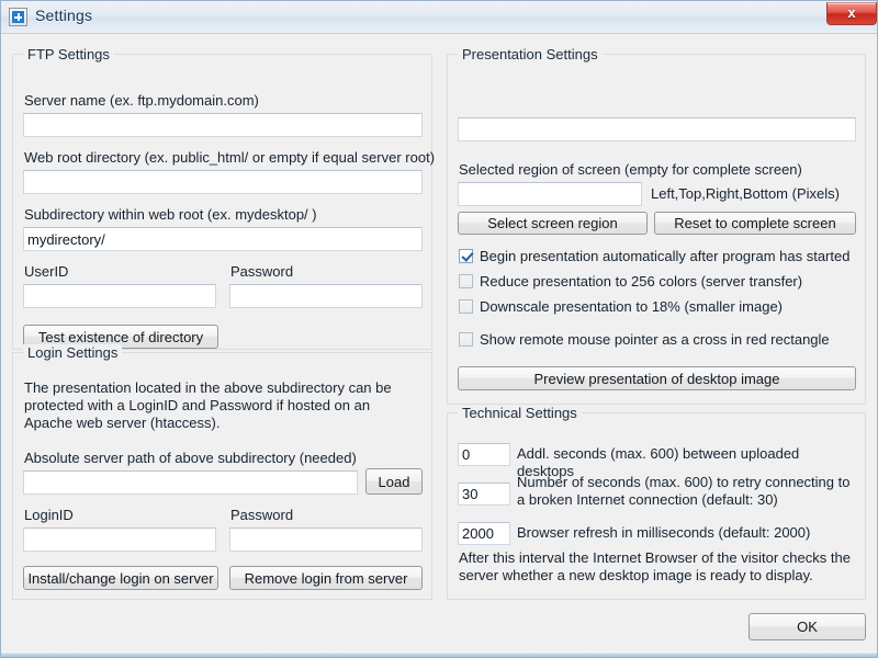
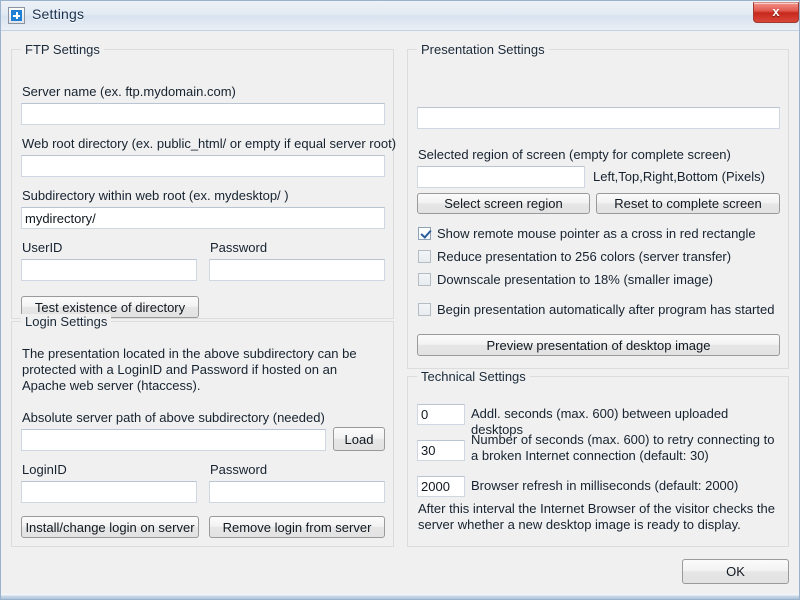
  Settings
  x
  FTP Settings
  Server name (ex. ftp.mydomain.com)
  Web root directory (ex. public_html/ or empty if equal server root)
  Subdirectory within web root (ex. mydesktop/ )
  mydirectory/
  UserID
  Password
  Test existence of directory
  Login Settings
  The presentation located in the above subdirectory can be protected with a LoginID and Password if hosted on an Apache web server (htaccess).
  Absolute server path of above subdirectory (needed)
  Load
  LoginID
  Password
  Install/change login on server
  Remove login from server
  Presentation Settings
  Selected region of screen (empty for complete screen)
  Left,Top,Right,Bottom (Pixels)
  Select screen region
  Reset to complete screen
- Begin presentation automatically after program has started
+ Show remote mouse pointer as a cross in red rectangle
  Reduce presentation to 256 colors (server transfer)
  Downscale presentation to 18% (smaller image)
- Show remote mouse pointer as a cross in red rectangle
+ Begin presentation automatically after program has started
  Preview presentation of desktop image
  Technical Settings
  0
  Addl. seconds (max. 600) between uploaded desktops
  30
  Number of seconds (max. 600) to retry connecting to a broken Internet connection (default: 30)
  2000
  Browser refresh in milliseconds (default: 2000)
  After this interval the Internet Browser of the visitor checks the server whether a new desktop image is ready to display.
  OK
